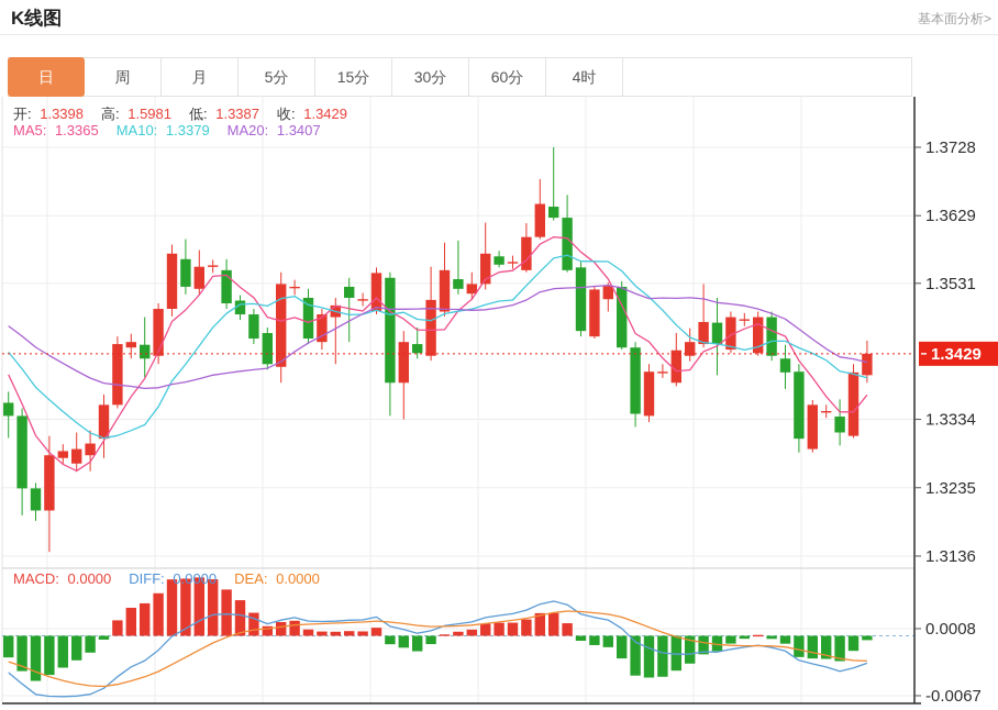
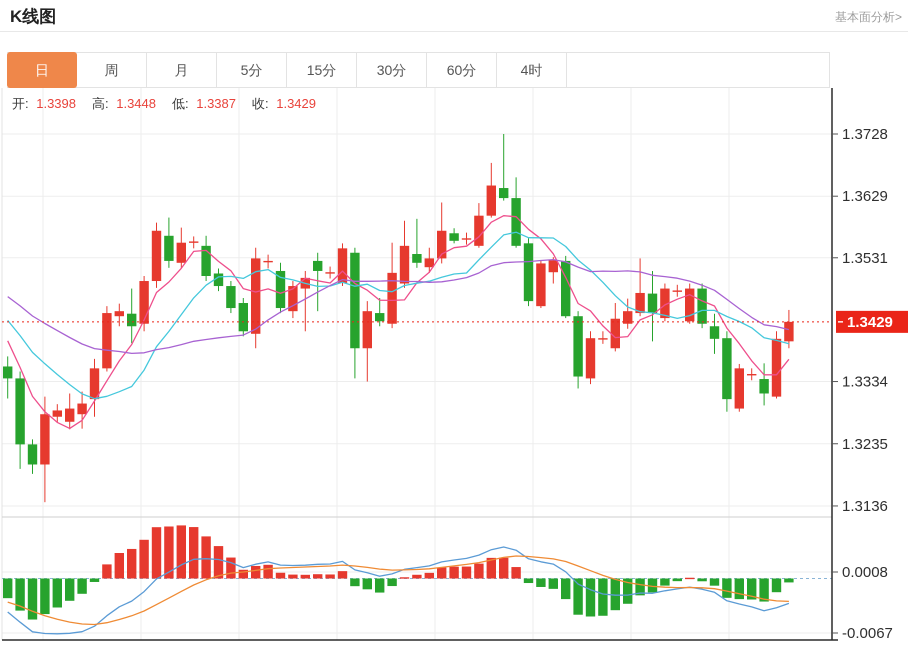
  K线图
  基本面分析>
  日
  周
  月
  5分
  15分
  30分
  60分
  4时
  1.3728
  1.3629
  1.3531
  1.3429
  1.3334
  1.3235
  1.3136
  0.0008
  -0.0067
- 开: 1.3398 高: 1.5981 低: 1.3387 收: 1.3429
+ 开: 1.3398 高: 1.3448 低: 1.3387 收: 1.3429
- MA5: 1.3365 MA10: 1.3379 MA20: 1.3407
- MACD: 0.0000 DIFF: 0.0000 DEA: 0.0000
